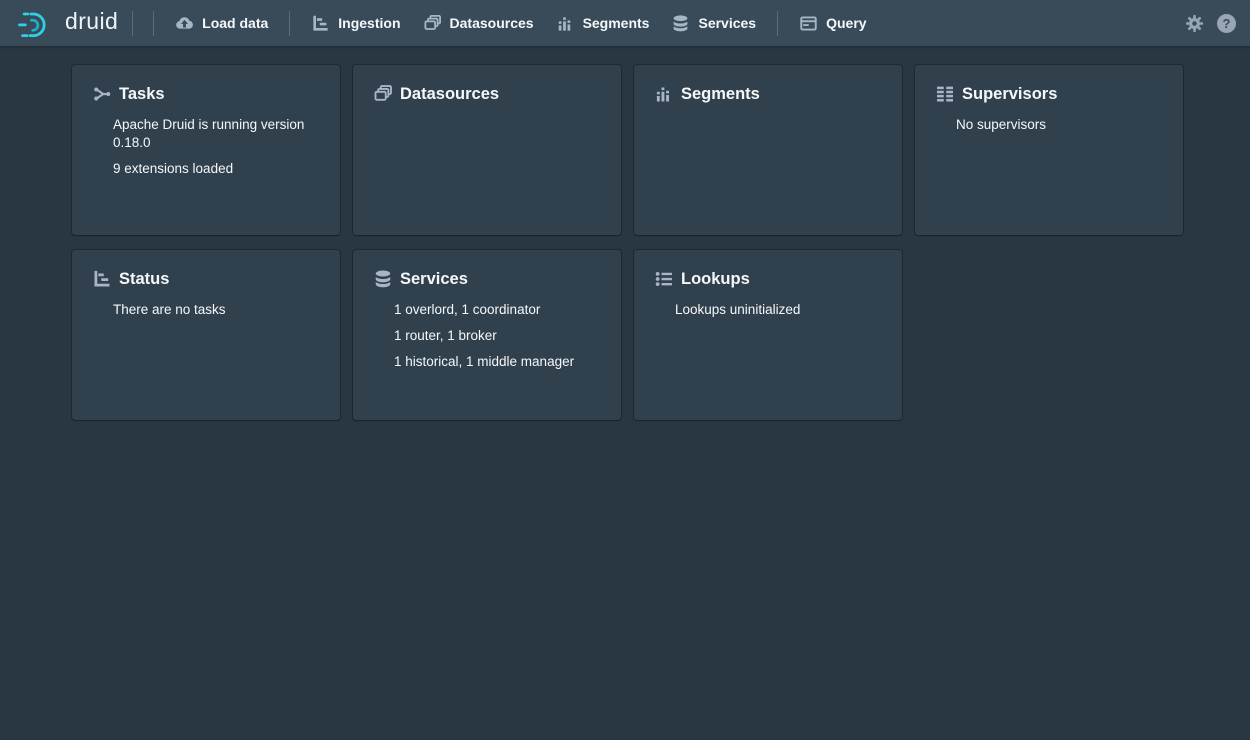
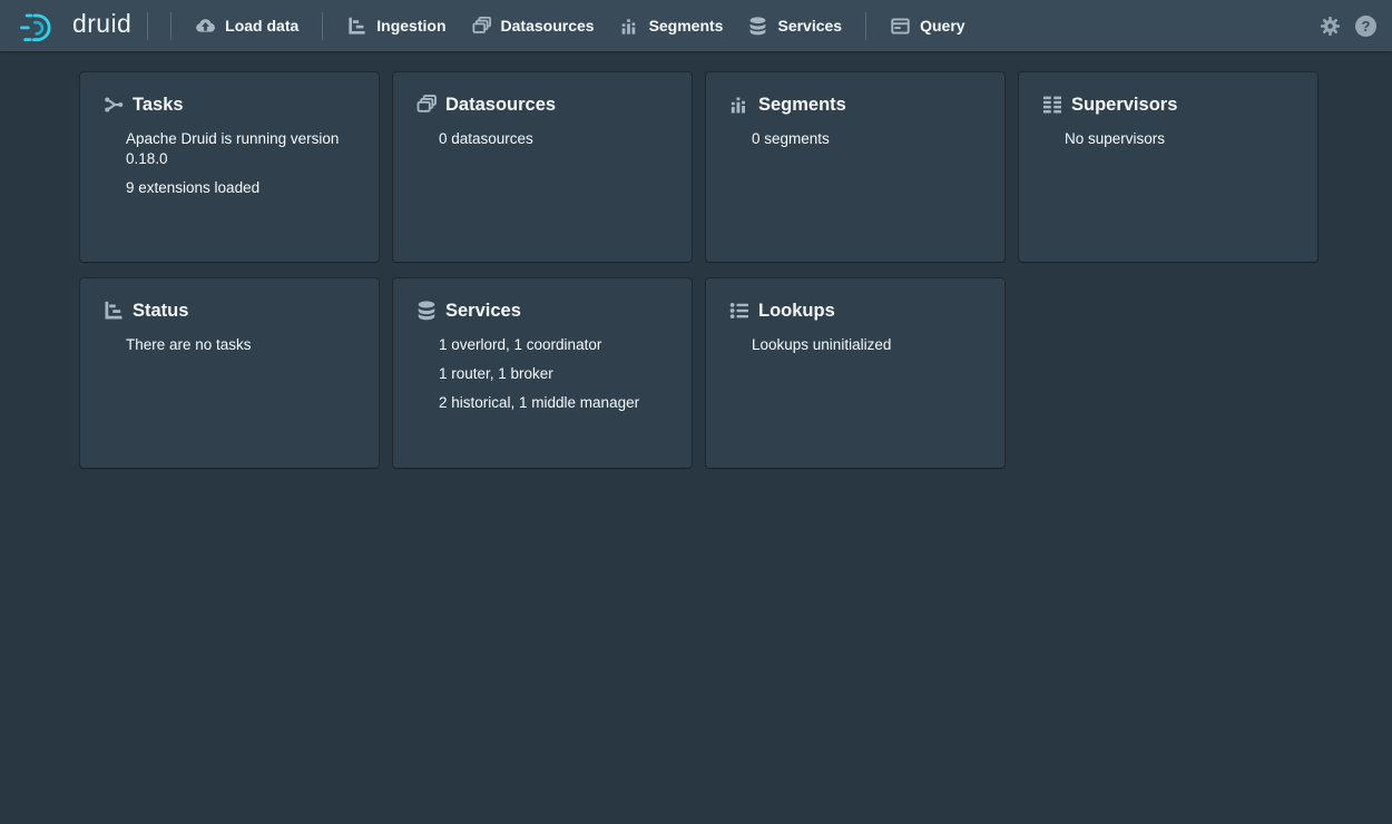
  druid
  Load data
  Ingestion
  Datasources
  Segments
  Services
  Query
  ?
  Tasks
  Apache Druid is running version 0.18.0
  9 extensions loaded
  Datasources
+ 0 datasources
  Segments
+ 0 segments
  Supervisors
  No supervisors
  Status
  There are no tasks
  Services
  1 overlord, 1 coordinator
  1 router, 1 broker
- 1 historical, 1 middle manager
+ 2 historical, 1 middle manager
  Lookups
  Lookups uninitialized
